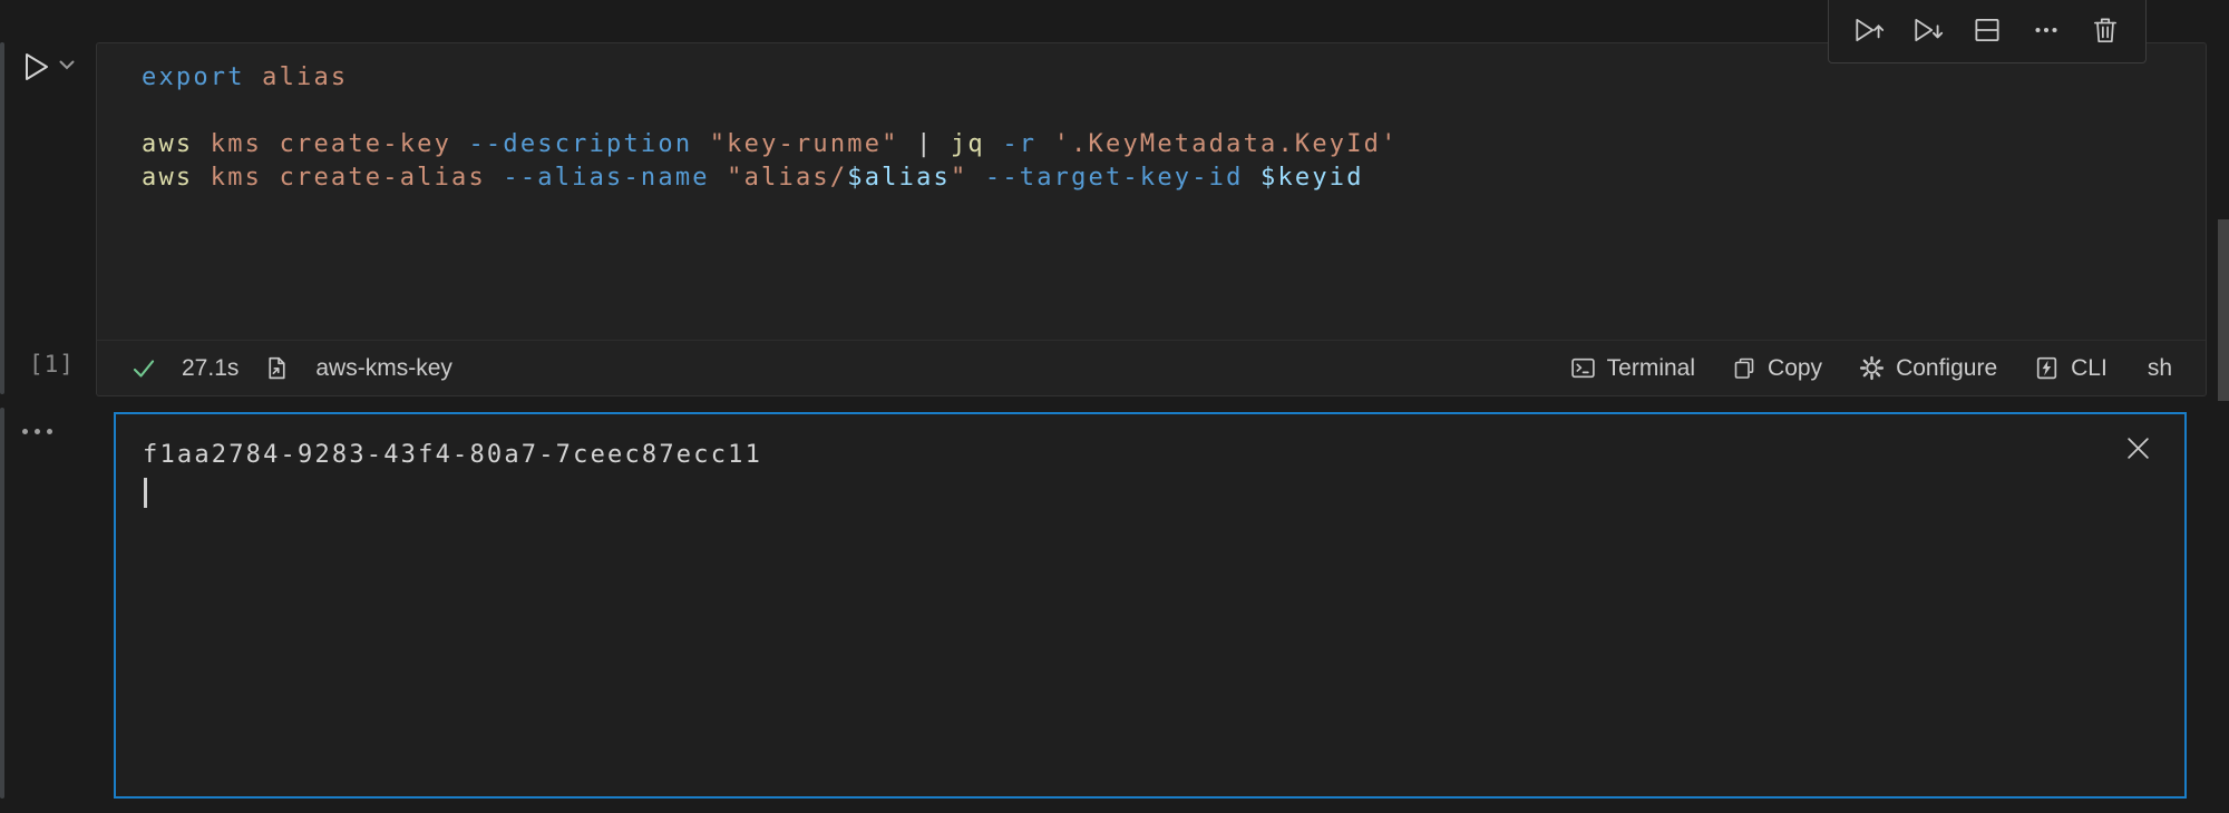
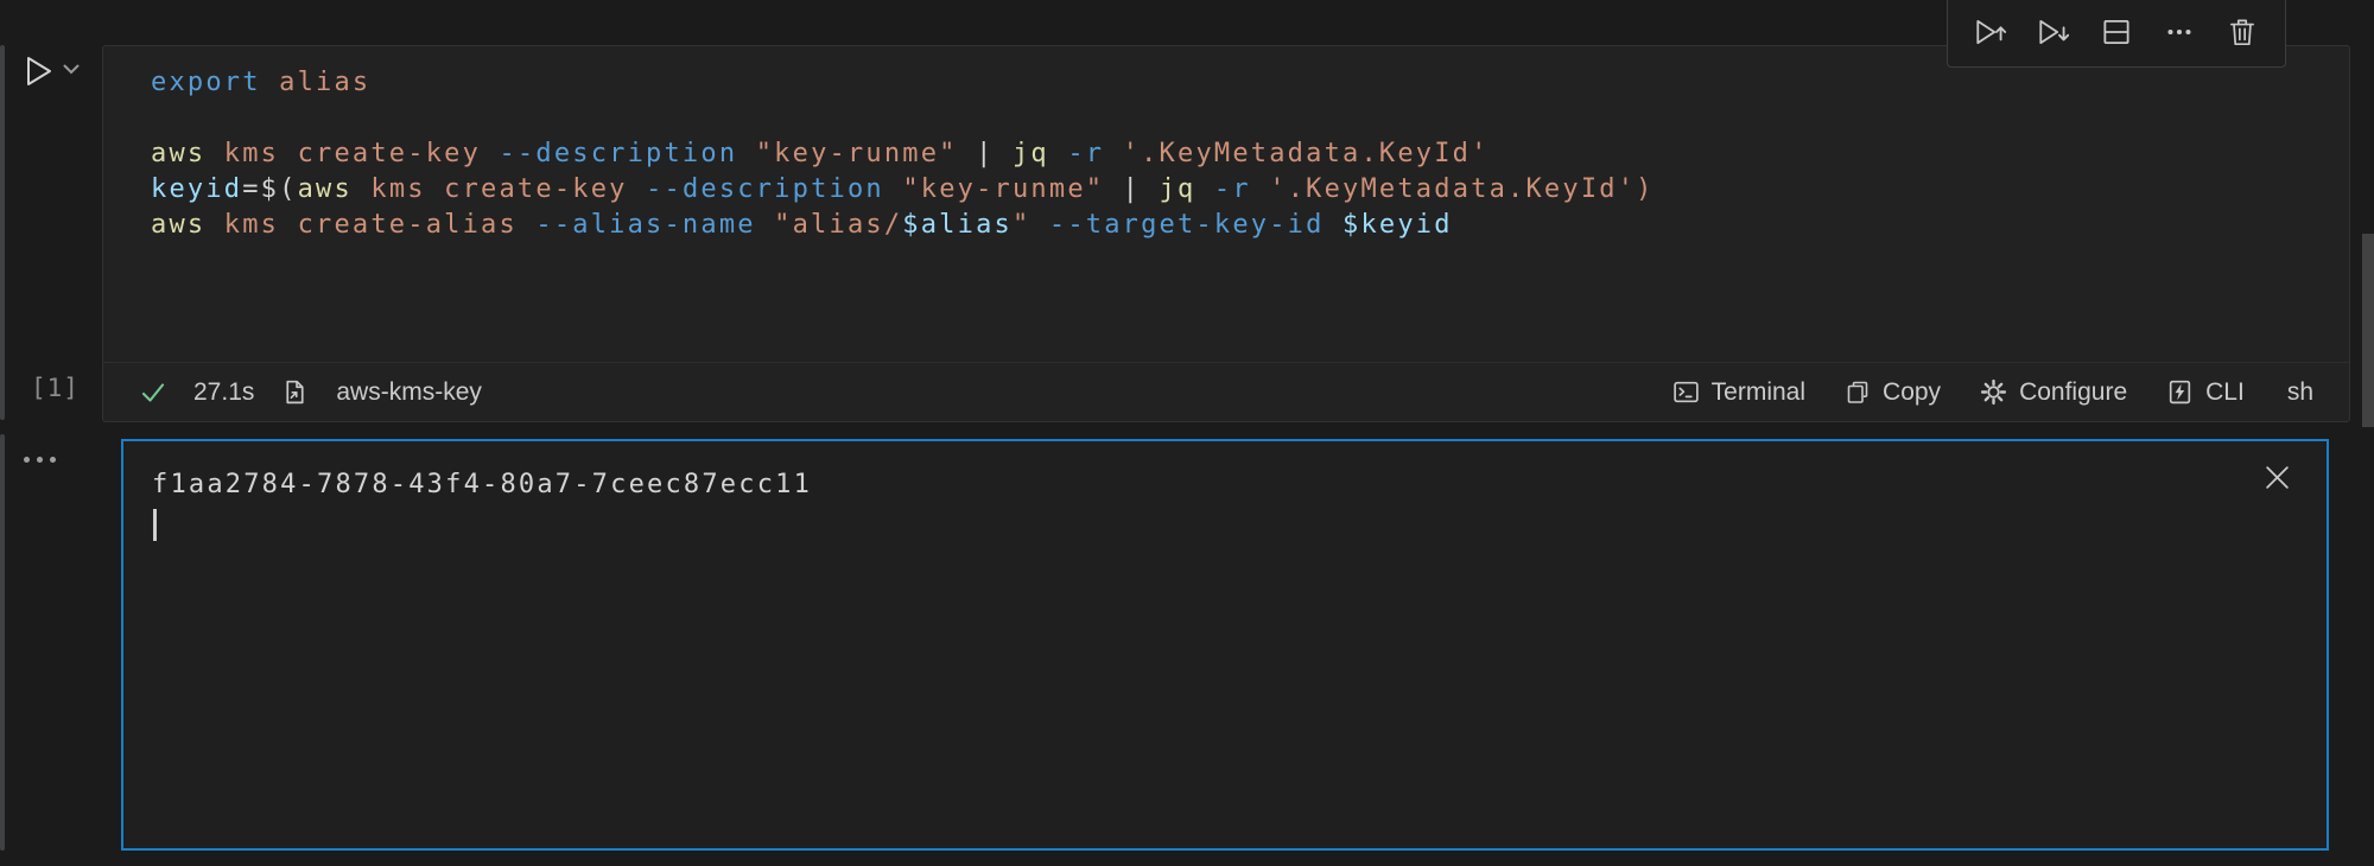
  [1]
  export alias
  aws kms create-key --description "key-runme" | jq -r '.KeyMetadata.KeyId'
+ keyid=$(aws kms create-key --description "key-runme" | jq -r '.KeyMetadata.KeyId')
  aws kms create-alias --alias-name "alias/$alias" --target-key-id $keyid
  27.1s
  aws-kms-key
  Terminal
  Copy
  Configure
  CLI
  sh
- f1aa2784-9283-43f4-80a7-7ceec87ecc11
+ f1aa2784-7878-43f4-80a7-7ceec87ecc11
